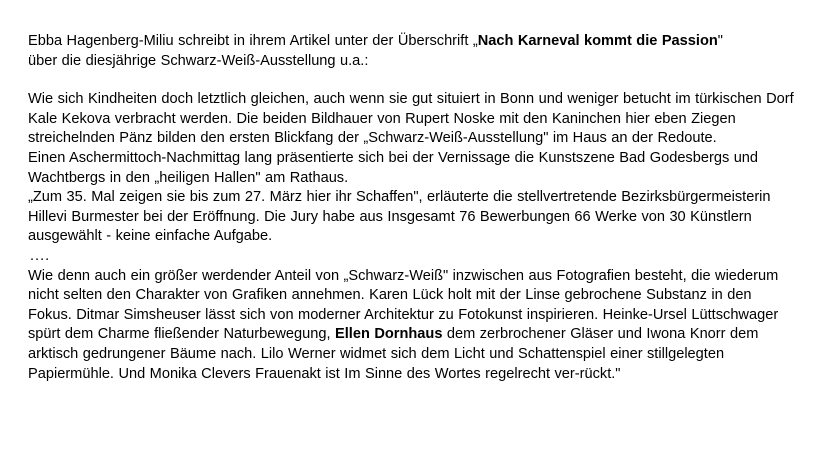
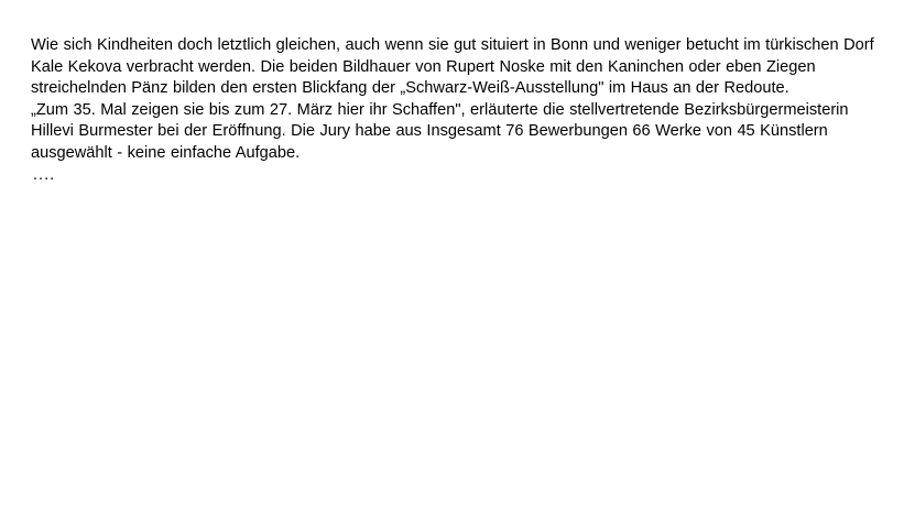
- Ebba Hagenberg-Miliu schreibt in ihrem Artikel unter der Überschrift „Nach Karneval kommt die Passion"
- über die diesjährige Schwarz-Weiß-Ausstellung u.a.:
- Wie sich Kindheiten doch letztlich gleichen, auch wenn sie gut situiert in Bonn und weniger betucht im türkischen Dorf Kale Kekova verbracht werden. Die beiden Bildhauer von Rupert Noske mit den Kaninchen hier eben Ziegen streichelnden Pänz bilden den ersten Blickfang der „Schwarz-Weiß-Ausstellung" im Haus an der Redoute.
+ Wie sich Kindheiten doch letztlich gleichen, auch wenn sie gut situiert in Bonn und weniger betucht im türkischen Dorf Kale Kekova verbracht werden. Die beiden Bildhauer von Rupert Noske mit den Kaninchen oder eben Ziegen streichelnden Pänz bilden den ersten Blickfang der „Schwarz-Weiß-Ausstellung" im Haus an der Redoute.
- Einen Aschermittoch-Nachmittag lang präsentierte sich bei der Vernissage die Kunstszene Bad Godesbergs und Wachtbergs in den „heiligen Hallen" am Rathaus.
- „Zum 35. Mal zeigen sie bis zum 27. März hier ihr Schaffen", erläuterte die stellvertretende Bezirksbürgermeisterin Hillevi Burmester bei der Eröffnung. Die Jury habe aus Insgesamt 76 Bewerbungen 66 Werke von 30 Künstlern ausgewählt - keine einfache Aufgabe.
+ „Zum 35. Mal zeigen sie bis zum 27. März hier ihr Schaffen", erläuterte die stellvertretende Bezirksbürgermeisterin Hillevi Burmester bei der Eröffnung. Die Jury habe aus Insgesamt 76 Bewerbungen 66 Werke von 45 Künstlern ausgewählt - keine einfache Aufgabe.
  ....
- Wie denn auch ein größer werdender Anteil von „Schwarz-Weiß" inzwischen aus Fotografien besteht, die wiederum nicht selten den Charakter von Grafiken annehmen. Karen Lück holt mit der Linse gebrochene Substanz in den Fokus. Ditmar Simsheuser lässt sich von moderner Architektur zu Fotokunst inspirieren. Heinke-Ursel Lüttschwager spürt dem Charme fließender Naturbewegung, Ellen Dornhaus dem zerbrochener Gläser und Iwona Knorr dem arktisch gedrungener Bäume nach. Lilo Werner widmet sich dem Licht und Schattenspiel einer stillgelegten Papiermühle. Und Monika Clevers Frauenakt ist Im Sinne des Wortes regelrecht ver-rückt."
